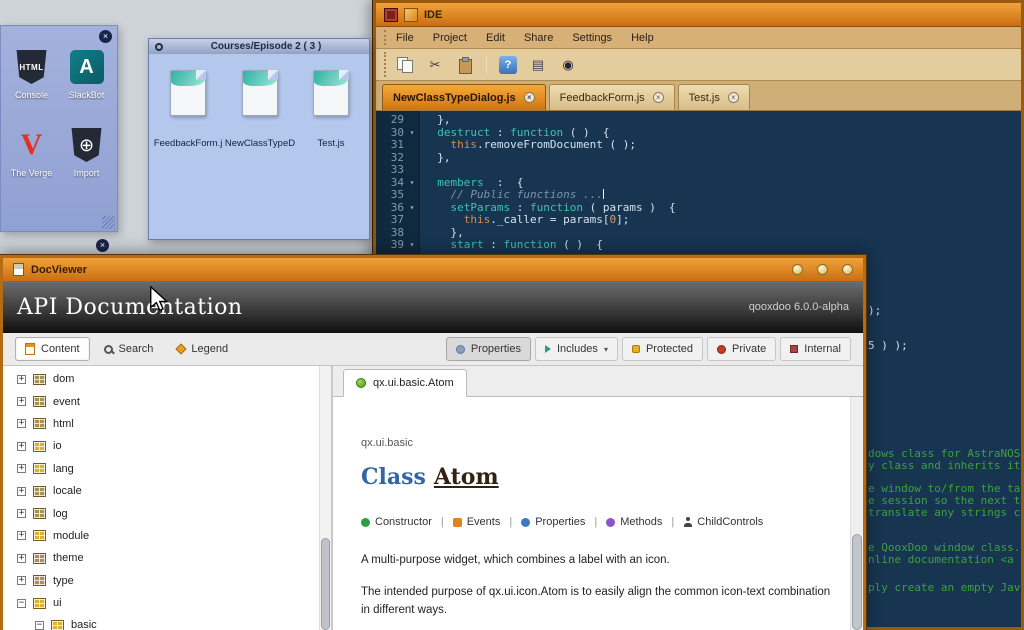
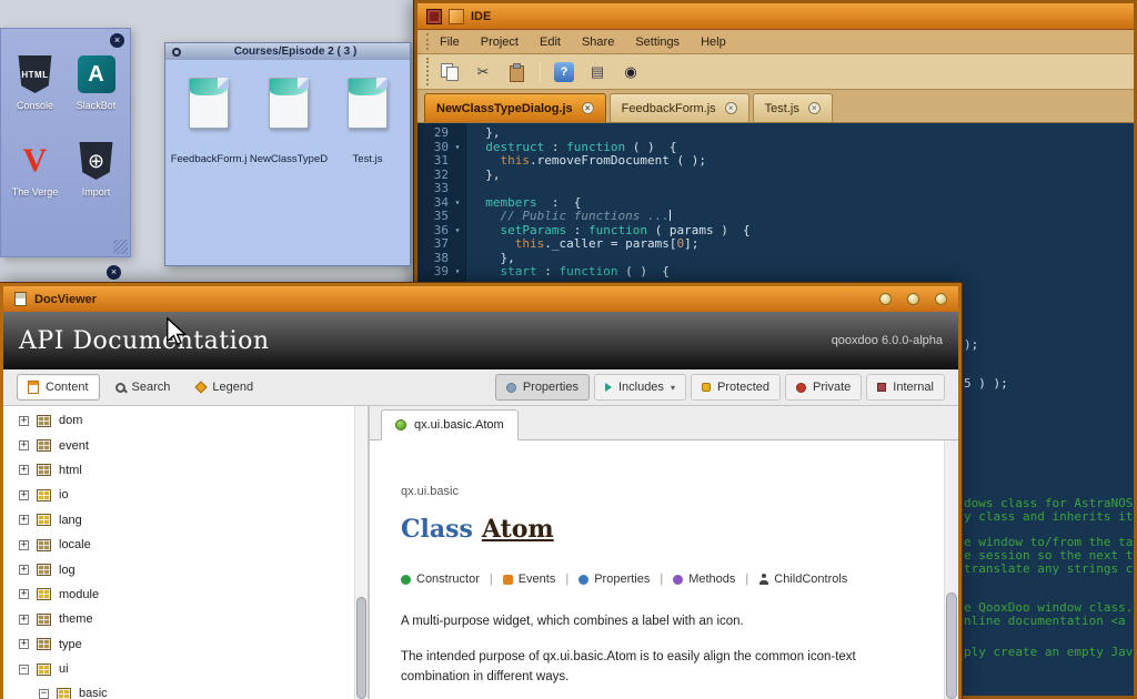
  ×
  HTML
  Console
  A
  SlackBot
  V
  The Verge
  ⊕
  Import
  ×
  Courses/Episode 2 ( 3 )
  FeedbackForm.j
  NewClassTypeD
  Test.js
  IDE
  File
  Project
  Edit
  Share
  Settings
  Help
  ✂
  ?
  ▤
  ◉
  NewClassTypeDialog.js
  ×
  FeedbackForm.js
  ×
  Test.js
  ×
  29
  },
  30
  ▾
  destruct : function ( ) {
  31
  this.removeFromDocument ( );
  32
  },
  33
  34
  ▾
  members : {
  35
  // Public functions ...
  36
  ▾
  setParams : function ( params ) {
  37
  this._caller = params[0];
  38
  },
  39
  ▾
  start : function ( ) {
  );
  5 ) );
  dows class for AstraNOS
  y class and inherits it
  e window to/from the ta
  e session so the next t
  translate any strings c
  e QooxDoo window class.
  nline documentation <a
  ply create an empty Jav
  DocViewer
  API Documentation
  qooxdoo 6.0.0-alpha
  Content
  Search
  Legend
  Properties
  Includes
  ▾
  Protected
  Private
  Internal
  +
  dom
  +
  event
  +
  html
  +
  io
  +
  lang
  +
  locale
  +
  log
  +
  module
  +
  theme
  +
  type
  −
  ui
  −
  basic
  qx.ui.basic.Atom
  qx.ui.basic
  Class Atom
  Constructor
  |
  Events
  |
  Properties
  |
  Methods
  |
  ChildControls
  A multi-purpose widget, which combines a label with an icon.
- The intended purpose of qx.ui.icon.Atom is to easily align the common icon-text combination in different ways.
+ The intended purpose of qx.ui.basic.Atom is to easily align the common icon-text combination in different ways.
